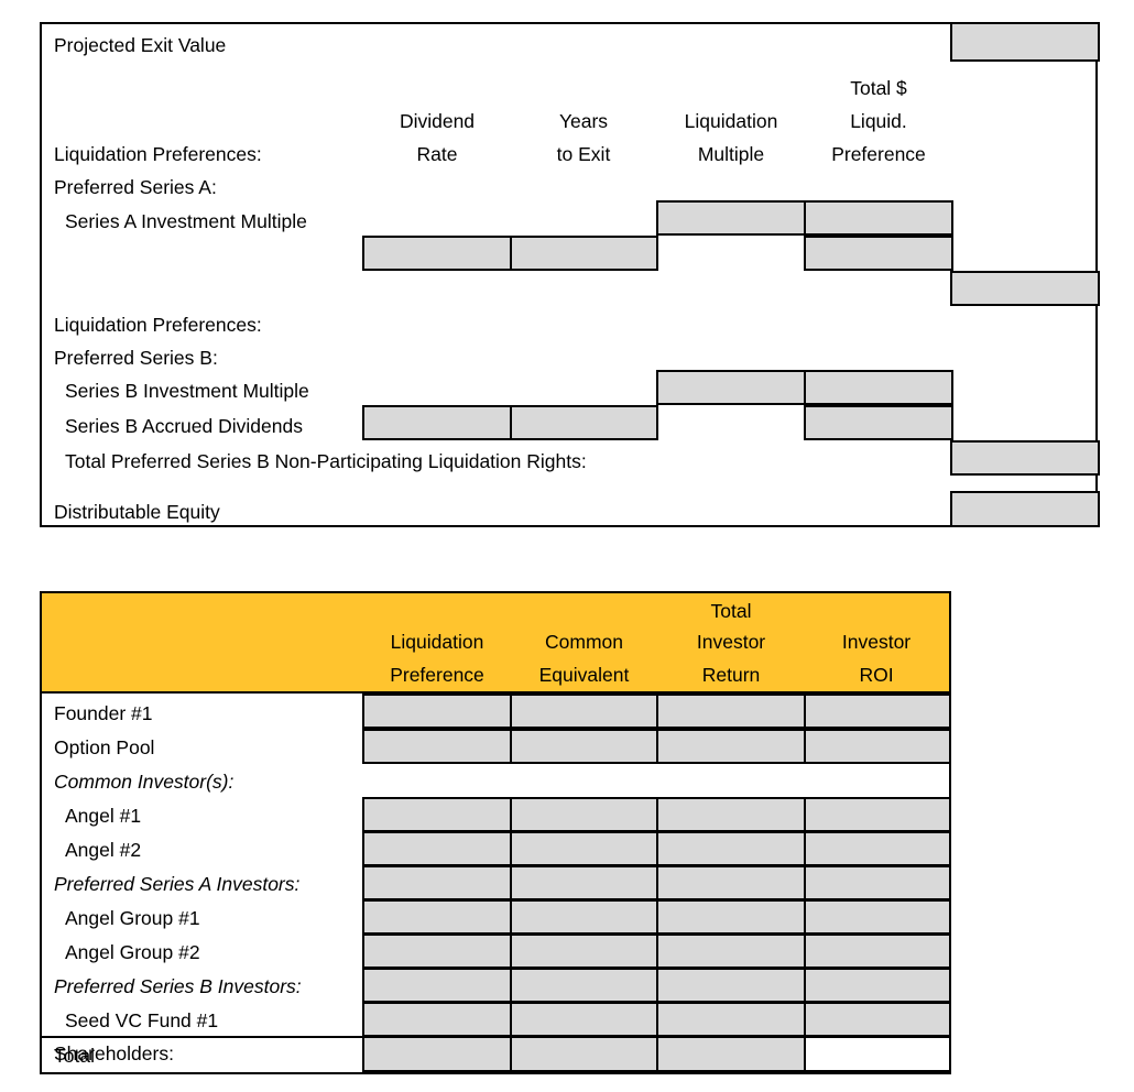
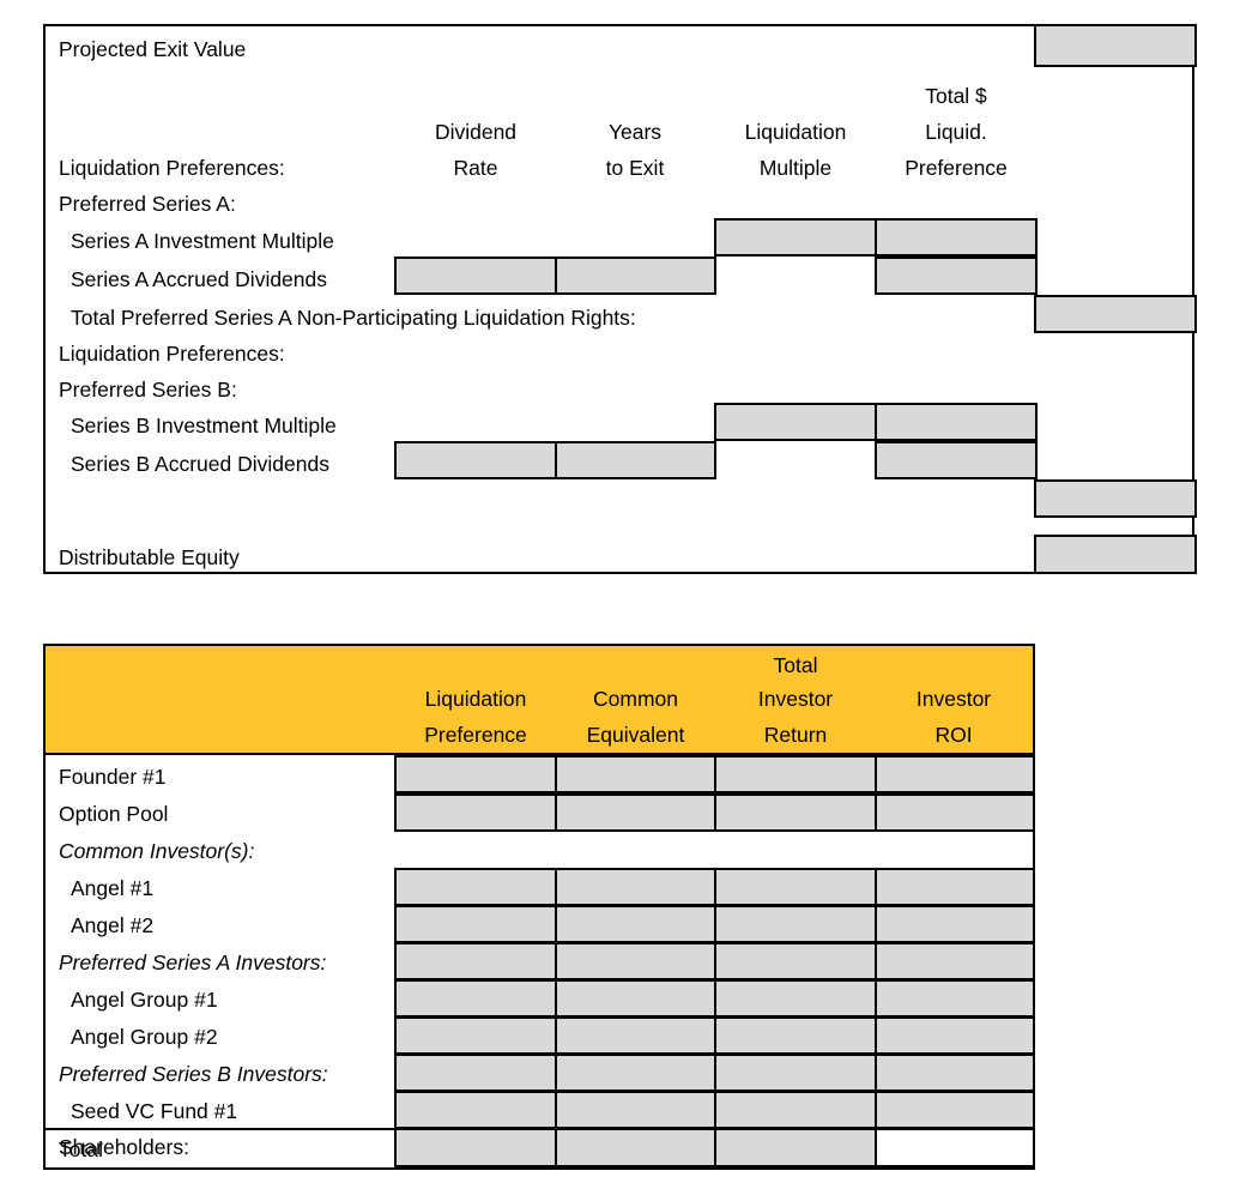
  Projected Exit Value
  Liquidation Preferences:
  Preferred Series A:
  Series A Investment Multiple
+ Series A Accrued Dividends
+ Total Preferred Series A Non-Participating Liquidation Rights:
  Liquidation Preferences:
  Preferred Series B:
  Series B Investment Multiple
  Series B Accrued Dividends
- Total Preferred Series B Non-Participating Liquidation Rights:
  Distributable Equity
  Dividend
  Rate
  Years
  to Exit
  Liquidation
  Multiple
  Total $
  Liquid.
  Preference
  Shareholders:
  Liquidation
  Preference
  Common
  Equivalent
  Total
  Investor
  Return
  Investor
  ROI
  Founder #1
  Option Pool
  Common Investor(s):
  Angel #1
  Angel #2
  Preferred Series A Investors:
  Angel Group #1
  Angel Group #2
  Preferred Series B Investors:
  Seed VC Fund #1
  Total
